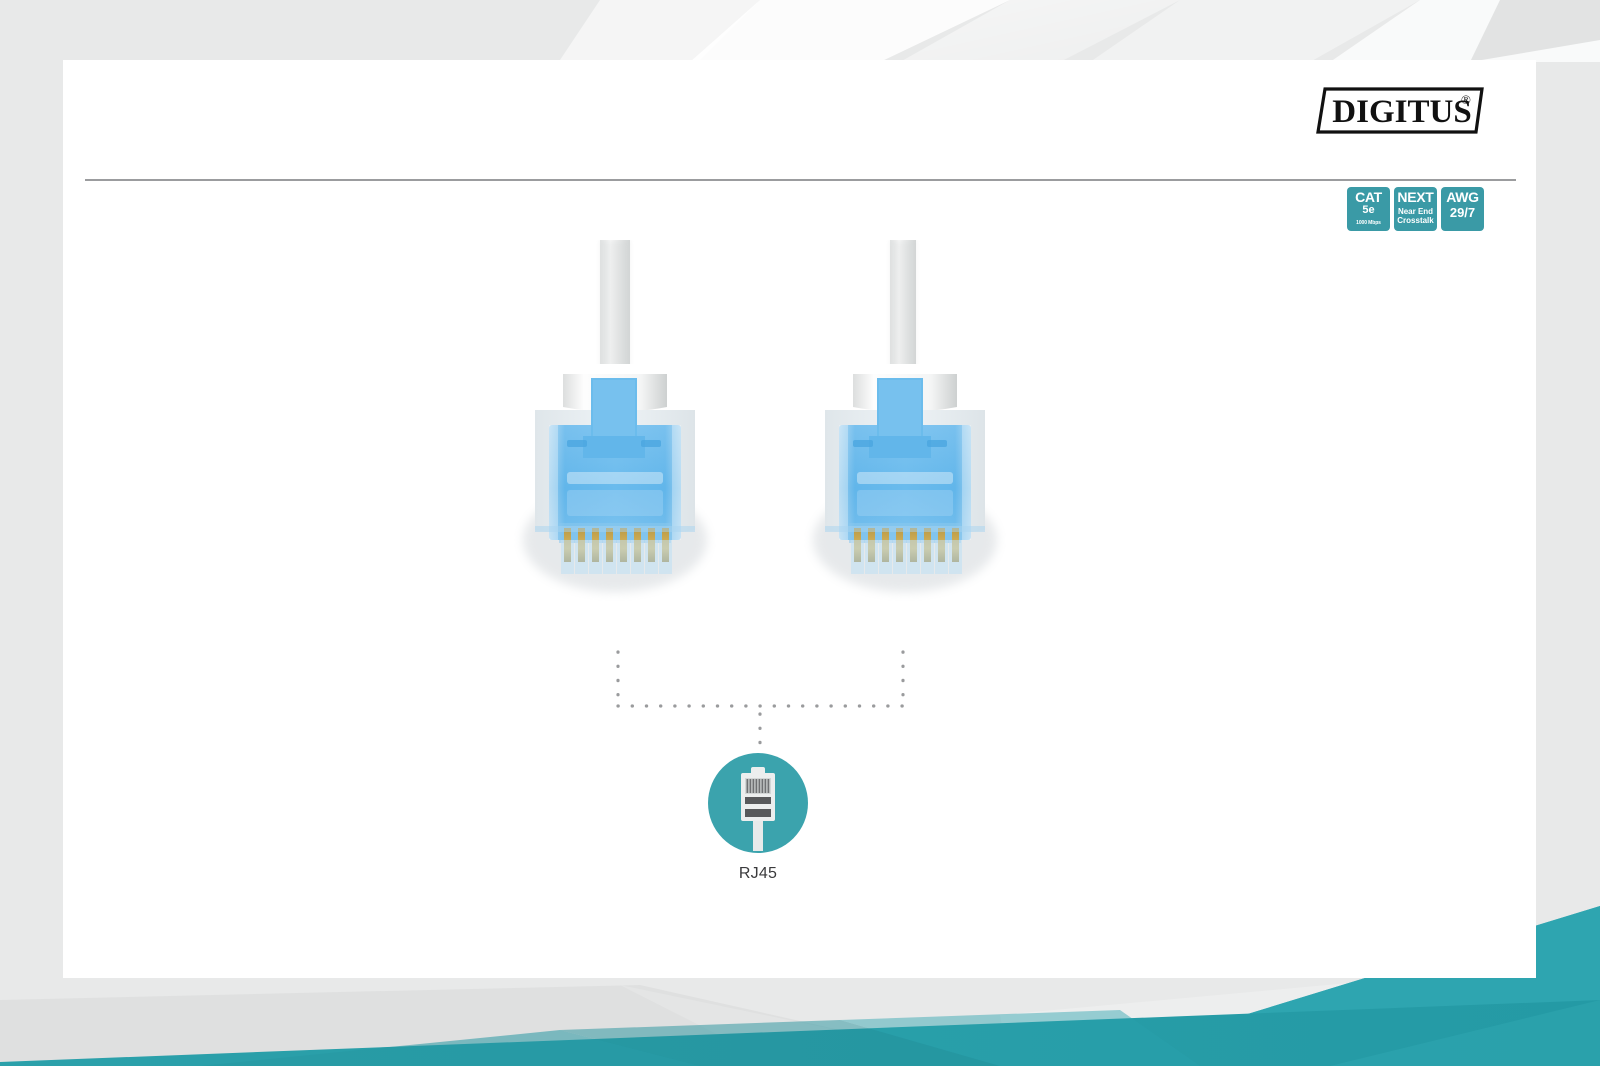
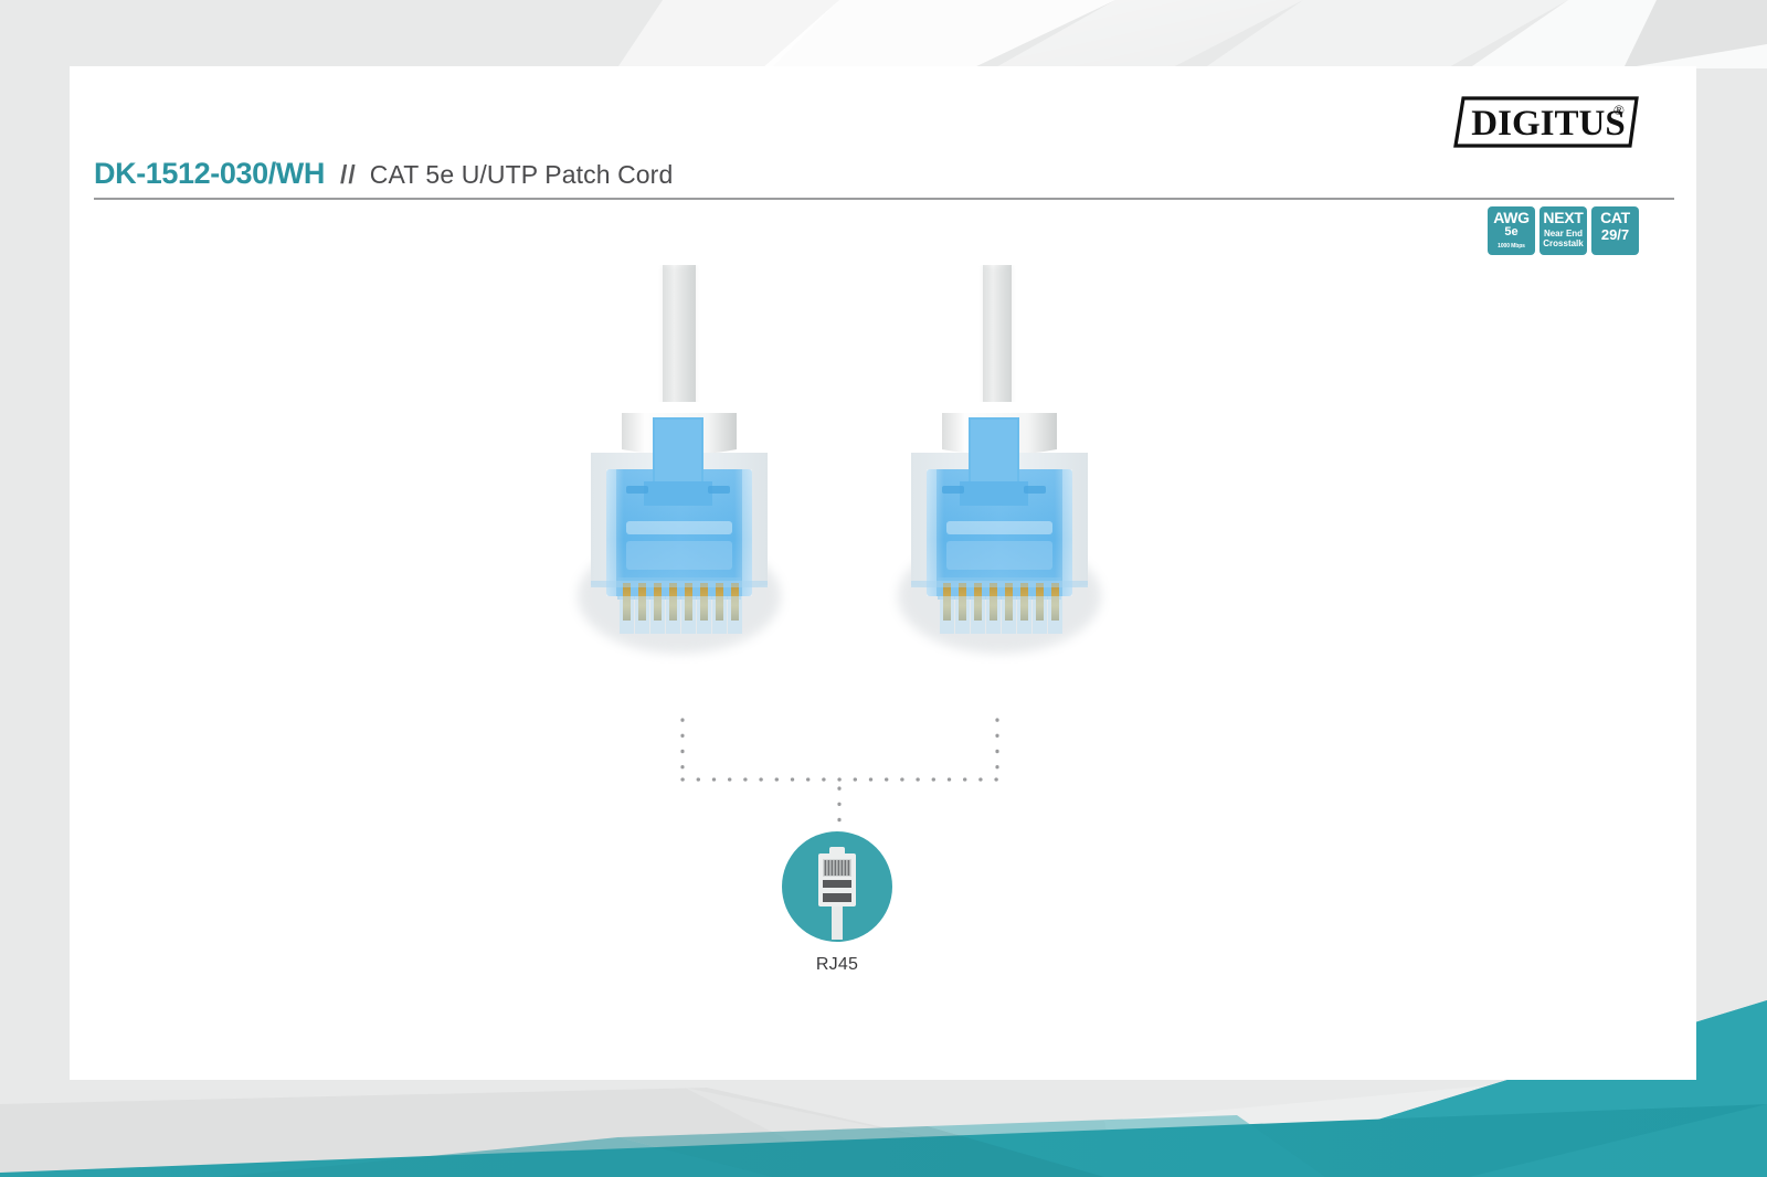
  DIGITUS
  ®
+ DK-1512-030/WH
+ //
+ CAT 5e U/UTP Patch Cord
- CAT
+ AWG
  5e
  NEXT
  Near End
  Crosstalk
- AWG
+ CAT
  29/7
  RJ45
